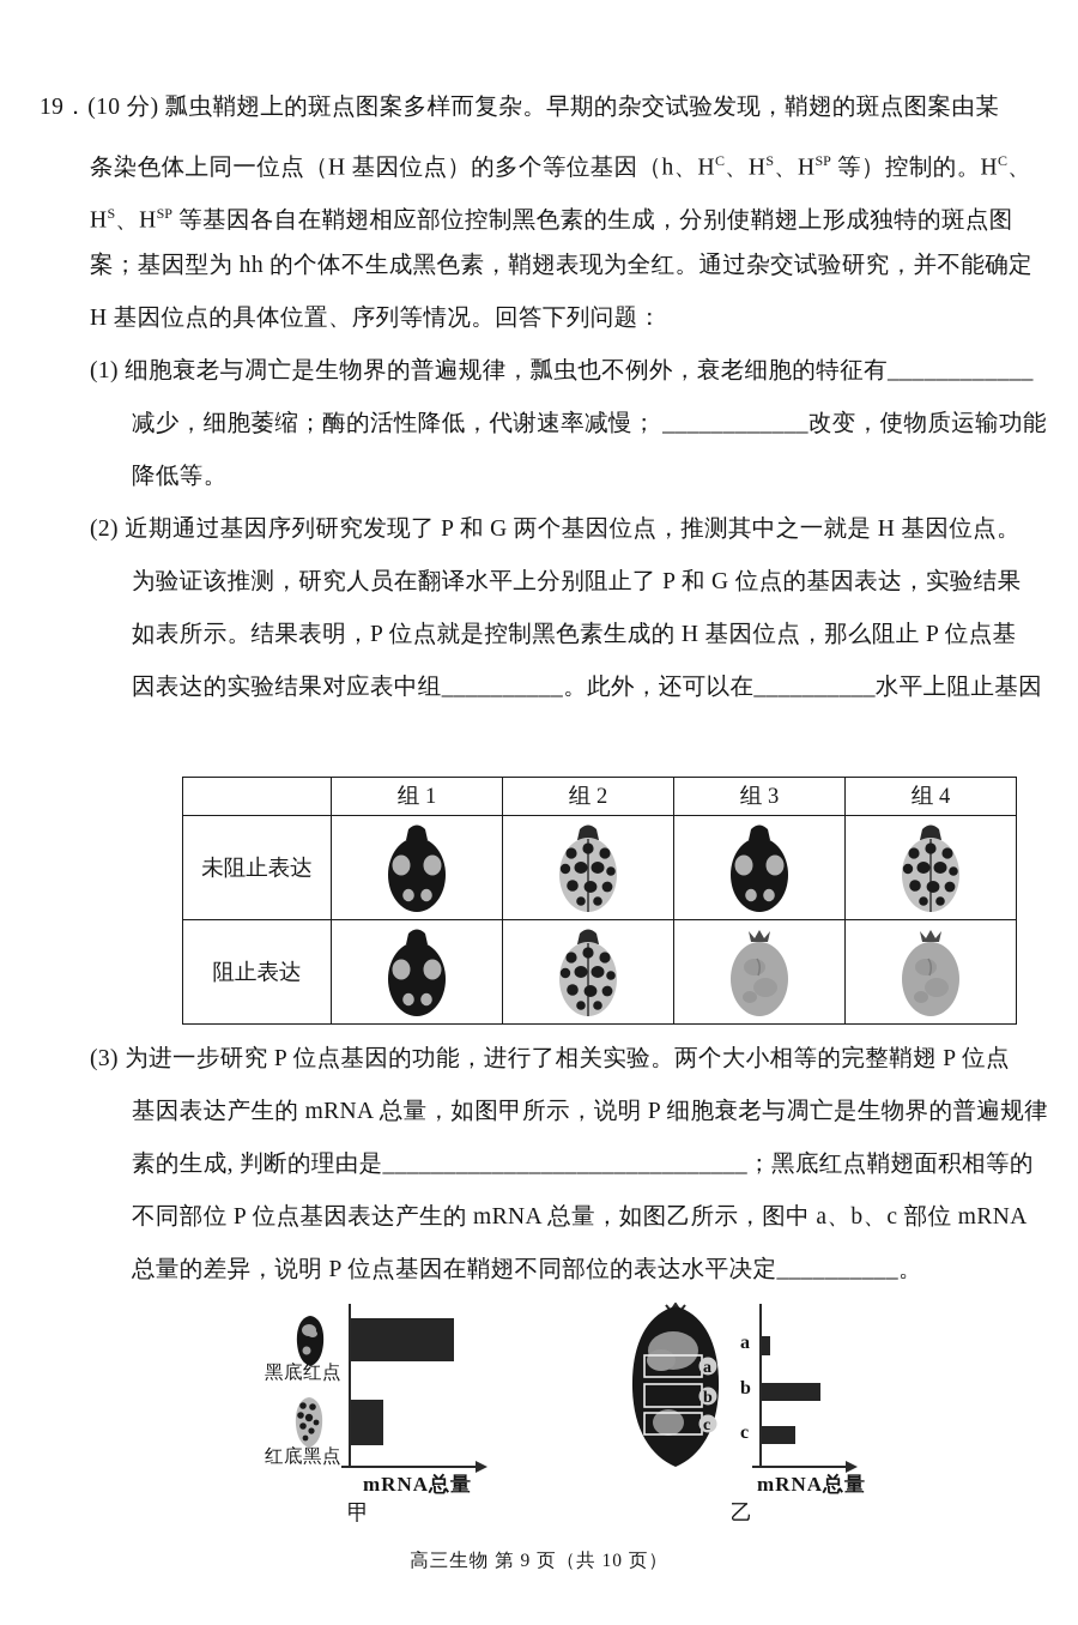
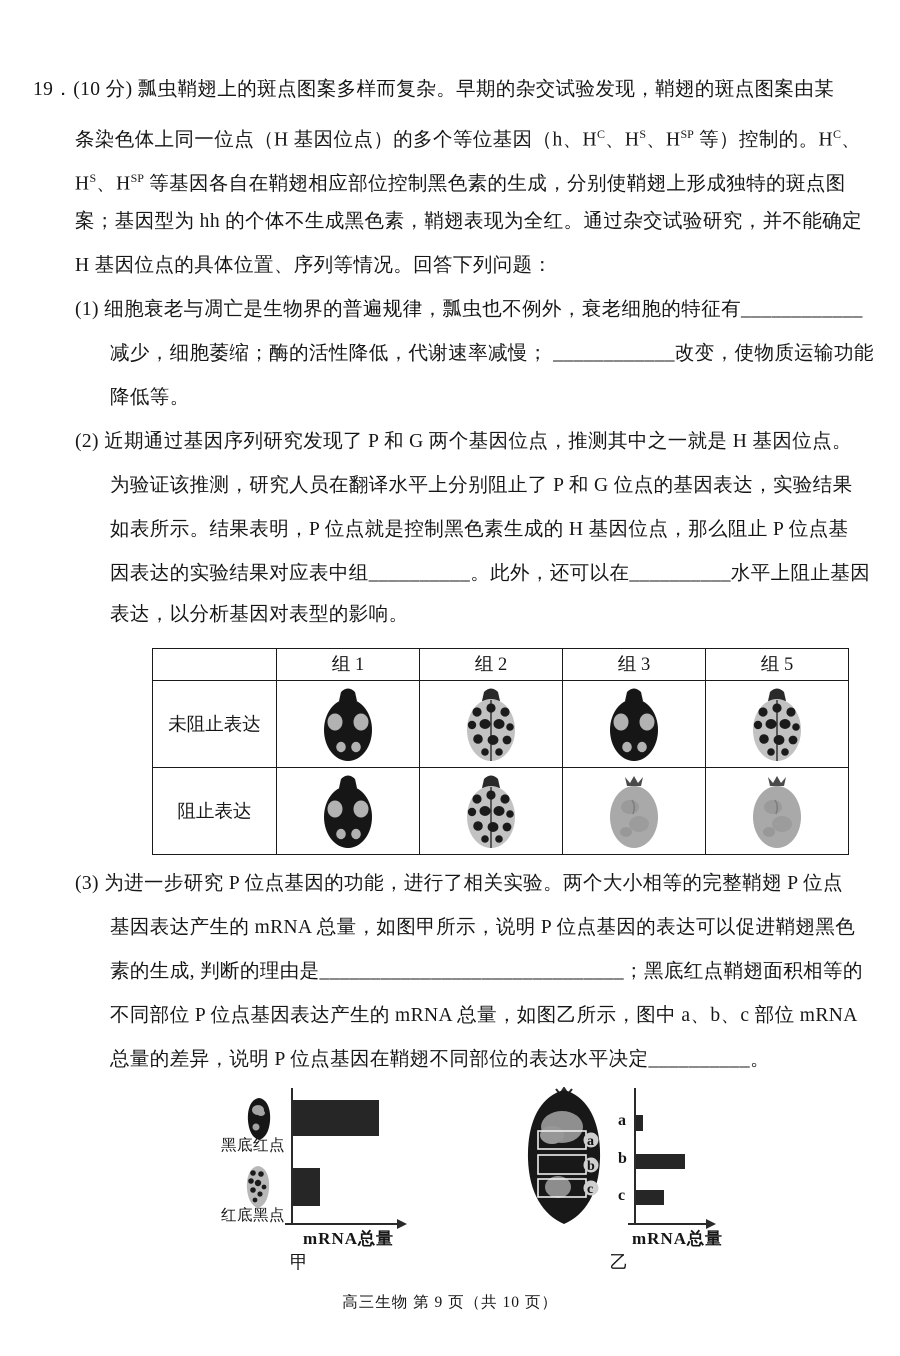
  19．(10 分) 瓢虫鞘翅上的斑点图案多样而复杂。早期的杂交试验发现，鞘翅的斑点图案由某
  条染色体上同一位点（H 基因位点）的多个等位基因（h、HC、HS、HSP 等）控制的。HC、
  HS、HSP 等基因各自在鞘翅相应部位控制黑色素的生成，分别使鞘翅上形成独特的斑点图
  案；基因型为 hh 的个体不生成黑色素，鞘翅表现为全红。通过杂交试验研究，并不能确定
  H 基因位点的具体位置、序列等情况。回答下列问题：
  (1) 细胞衰老与凋亡是生物界的普遍规律，瓢虫也不例外，衰老细胞的特征有____________
  减少，细胞萎缩；酶的活性降低，代谢速率减慢； ____________改变，使物质运输功能
  降低等。
  (2) 近期通过基因序列研究发现了 P 和 G 两个基因位点，推测其中之一就是 H 基因位点。
  为验证该推测，研究人员在翻译水平上分别阻止了 P 和 G 位点的基因表达，实验结果
  如表所示。结果表明，P 位点就是控制黑色素生成的 H 基因位点，那么阻止 P 位点基
  因表达的实验结果对应表中组__________。此外，还可以在__________水平上阻止基因
+ 表达，以分析基因对表型的影响。
- 	组 1	组 2	组 3	组 4
+ 	组 1	组 2	组 3	组 5
  未阻止表达
  阻止表达
  (3) 为进一步研究 P 位点基因的功能，进行了相关实验。两个大小相等的完整鞘翅 P 位点
- 基因表达产生的 mRNA 总量，如图甲所示，说明 P 细胞衰老与凋亡是生物界的普遍规律
+ 基因表达产生的 mRNA 总量，如图甲所示，说明 P 位点基因的表达可以促进鞘翅黑色
  素的生成, 判断的理由是______________________________；黑底红点鞘翅面积相等的
  不同部位 P 位点基因表达产生的 mRNA 总量，如图乙所示，图中 a、b、c 部位 mRNA
  总量的差异，说明 P 位点基因在鞘翅不同部位的表达水平决定__________。
  黑底红点
  红底黑点
  mRNA总量
  甲
  a
  b
  c
  a
  b
  c
  mRNA总量
  乙
  高三生物 第 9 页（共 10 页）
